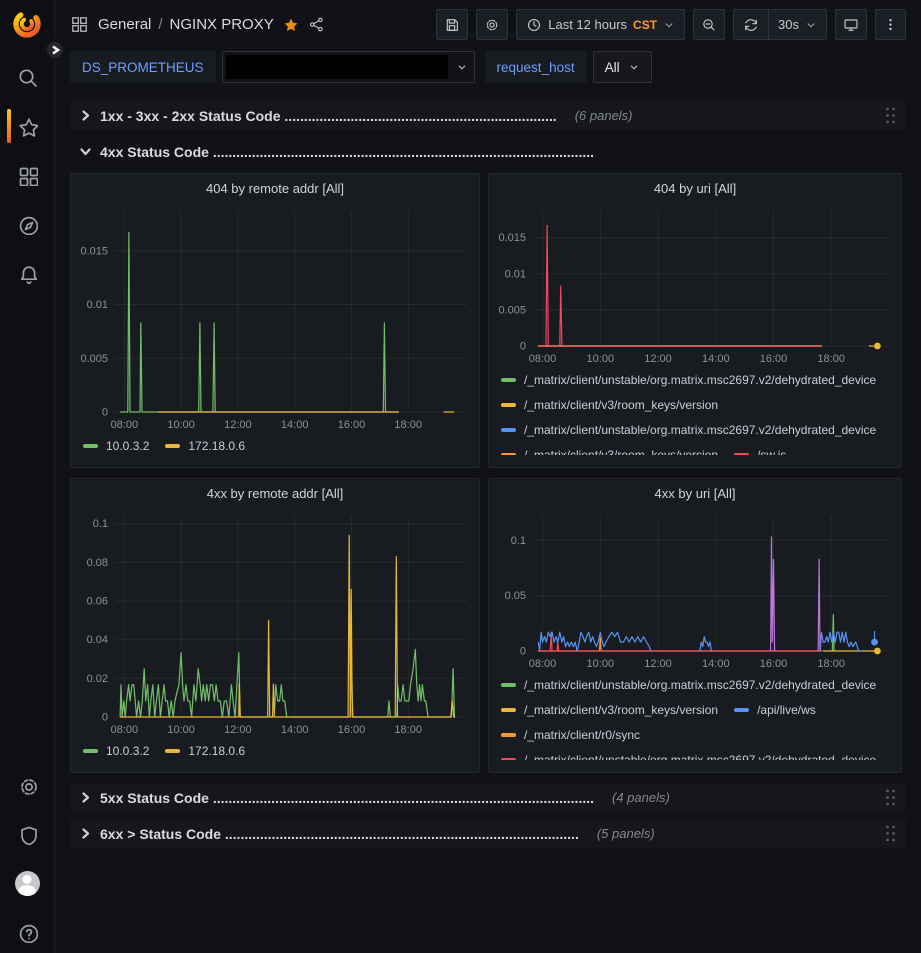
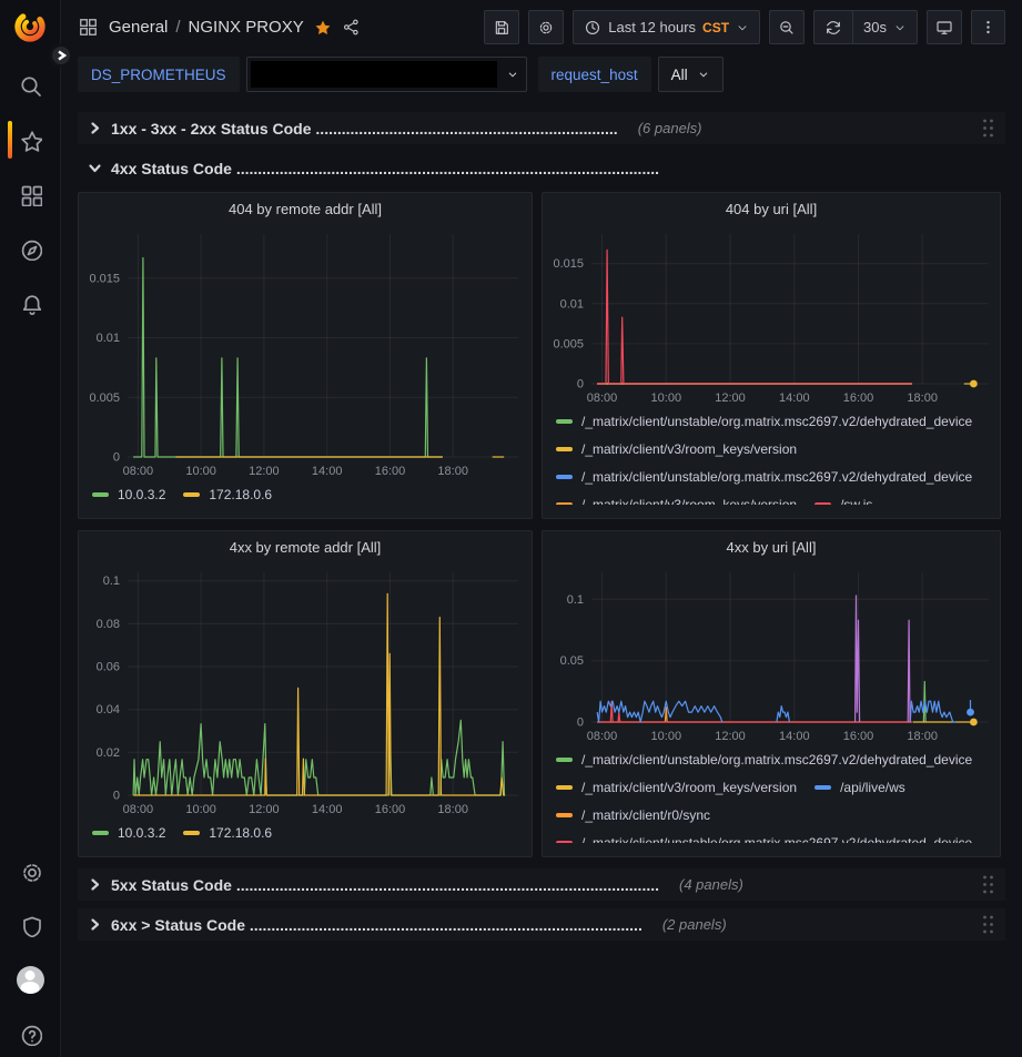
  General
  /
  NGINX PROXY
  Last 12 hours
  CST
  30s
  DS_PROMETHEUS
  request_host
  All
  1xx - 3xx - 2xx Status Code ......................................................................
  (6 panels)
  4xx Status Code ..................................................................................................
  404 by remote addr [All]
  0
  0.005
  0.01
  0.015
  08:00
  10:00
  12:00
  14:00
  16:00
  18:00
  10.0.3.2
  172.18.0.6
  404 by uri [All]
  0
  0.005
  0.01
  0.015
  08:00
  10:00
  12:00
  14:00
  16:00
  18:00
  /_matrix/client/unstable/org.matrix.msc2697.v2/dehydrated_device
  /_matrix/client/v3/room_keys/version
  /_matrix/client/unstable/org.matrix.msc2697.v2/dehydrated_device
  4xx by remote addr [All]
  0
  0.02
  0.04
  0.06
  0.08
  0.1
  08:00
  10:00
  12:00
  14:00
  16:00
  18:00
  10.0.3.2
  172.18.0.6
  4xx by uri [All]
  0
  0.05
  0.1
  08:00
  10:00
  12:00
  14:00
  16:00
  18:00
  /_matrix/client/unstable/org.matrix.msc2697.v2/dehydrated_device
  /_matrix/client/v3/room_keys/version
  /api/live/ws
  /_matrix/client/r0/sync
  5xx Status Code ..................................................................................................
  (4 panels)
  6xx > Status Code ...........................................................................................
- (5 panels)
+ (2 panels)
